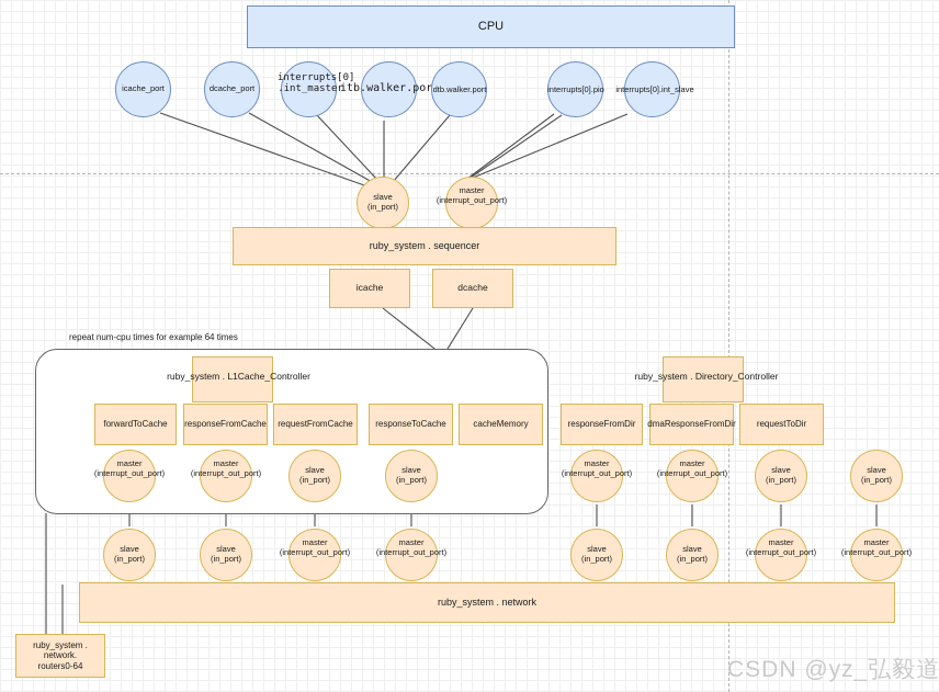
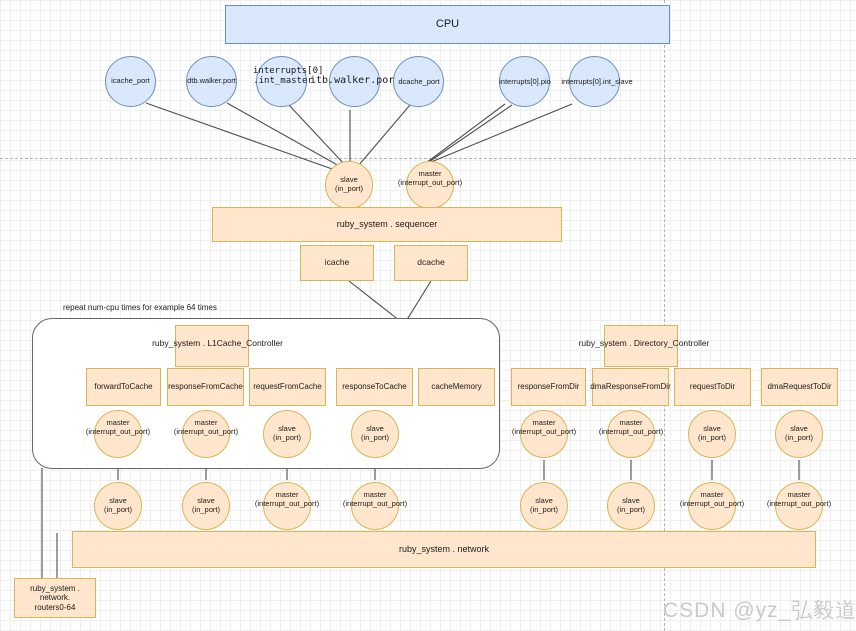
  CPU
  icache_port
- dcache_port
+ dtb.walker.port
  interrupts[0]
  .int_master
  itb.walker.por
- dtb.walker.port
+ dcache_port
  interrupts[0].pio
  interrupts[0].int_slave
  slave
  (in_port)
  master
  (interrupt_out_port)
  ruby_system . sequencer
  icache
  dcache
  repeat num-cpu times for example 64 times
  ruby_system . L1Cache_Controller
  forwardToCache
  responseFromCache
  requestFromCache
  responseToCache
  cacheMemory
  master
  (interrupt_out_port)
  master
  (interrupt_out_port)
  slave
  (in_port)
  slave
  (in_port)
  ruby_system . Directory_Controller
  responseFromDir
  dmaResponseFromDir
  requestToDir
+ dmaRequestToDir
  master
  (interrupt_out_port)
  master
  (interrupt_out_port)
  slave
  (in_port)
  slave
  (in_port)
  slave
  (in_port)
  slave
  (in_port)
  master
  (interrupt_out_port)
  master
  (interrupt_out_port)
  slave
  (in_port)
  slave
  (in_port)
  master
  (interrupt_out_port)
  master
  (interrupt_out_port)
  ruby_system . network
  ruby_system . network.
  routers0-64
  CSDN @yz_弘毅道
